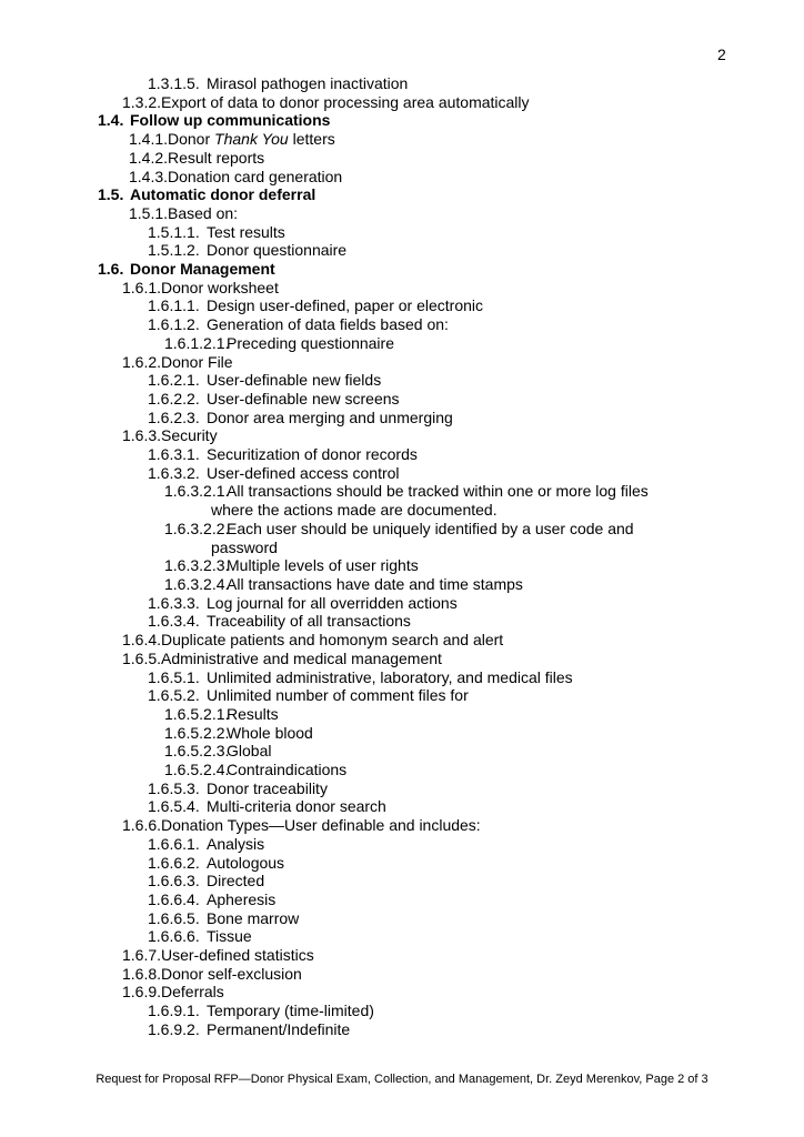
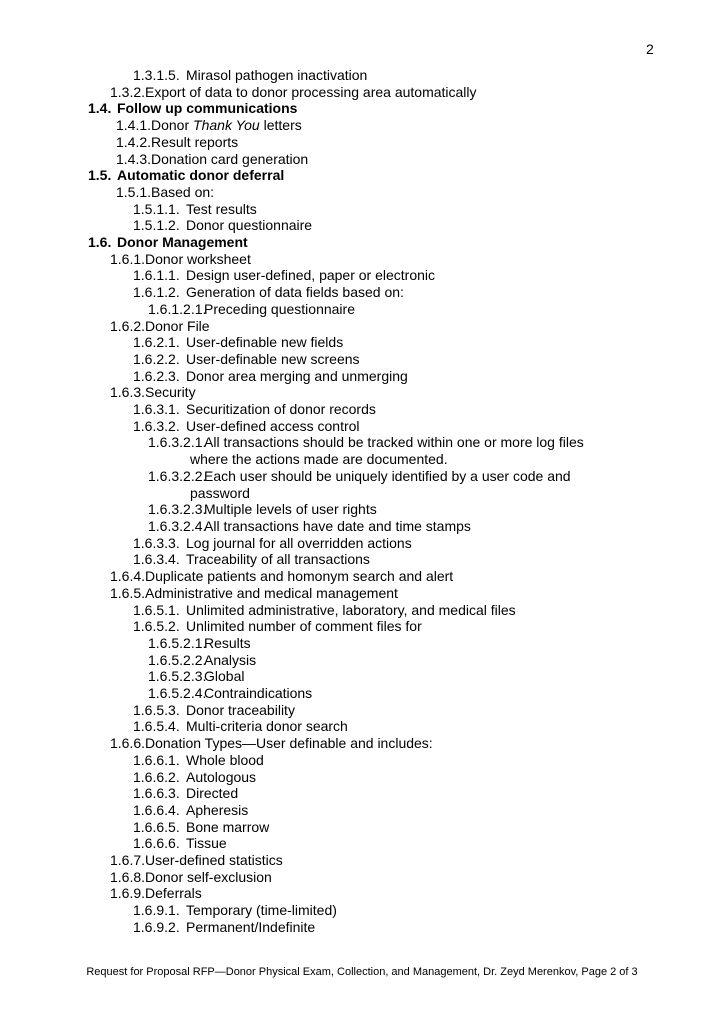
  2
  1.3.1.5.
  Mirasol pathogen inactivation
  1.3.2.
  Export of data to donor processing area automatically
  1.4.
  Follow up communications
  1.4.1.
  Donor Thank You letters
  1.4.2.
  Result reports
  1.4.3.
  Donation card generation
  1.5.
  Automatic donor deferral
  1.5.1.
  Based on:
  1.5.1.1.
  Test results
  1.5.1.2.
  Donor questionnaire
  1.6.
  Donor Management
  1.6.1.
  Donor worksheet
  1.6.1.1.
  Design user-defined, paper or electronic
  1.6.1.2.
  Generation of data fields based on:
  1.6.1.2.1
  Preceding questionnaire
  1.6.2.
  Donor File
  1.6.2.1.
  User-definable new fields
  1.6.2.2.
  User-definable new screens
  1.6.2.3.
  Donor area merging and unmerging
  1.6.3.
  Security
  1.6.3.1.
  Securitization of donor records
  1.6.3.2.
  User-defined access control
  1.6.3.2.1
  All transactions should be tracked within one or more log files
  where the actions made are documented.
  1.6.3.2.2
  Each user should be uniquely identified by a user code and
  password
  1.6.3.2.3
  Multiple levels of user rights
  1.6.3.2.4
  All transactions have date and time stamps
  1.6.3.3.
  Log journal for all overridden actions
  1.6.3.4.
  Traceability of all transactions
  1.6.4.
  Duplicate patients and homonym search and alert
  1.6.5.
  Administrative and medical management
  1.6.5.1.
  Unlimited administrative, laboratory, and medical files
  1.6.5.2.
  Unlimited number of comment files for
  1.6.5.2.1
  Results
  1.6.5.2.2
- Whole blood
+ Analysis
  1.6.5.2.3
  Global
  1.6.5.2.4
  Contraindications
  1.6.5.3.
  Donor traceability
  1.6.5.4.
  Multi-criteria donor search
  1.6.6.
  Donation Types—User definable and includes:
  1.6.6.1.
- Analysis
+ Whole blood
  1.6.6.2.
  Autologous
  1.6.6.3.
  Directed
  1.6.6.4.
  Apheresis
  1.6.6.5.
  Bone marrow
  1.6.6.6.
  Tissue
  1.6.7.
  User-defined statistics
  1.6.8.
  Donor self-exclusion
  1.6.9.
  Deferrals
  1.6.9.1.
  Temporary (time-limited)
  1.6.9.2.
  Permanent/Indefinite
  Request for Proposal RFP—Donor Physical Exam, Collection, and Management, Dr. Zeyd Merenkov, Page 2 of 3
